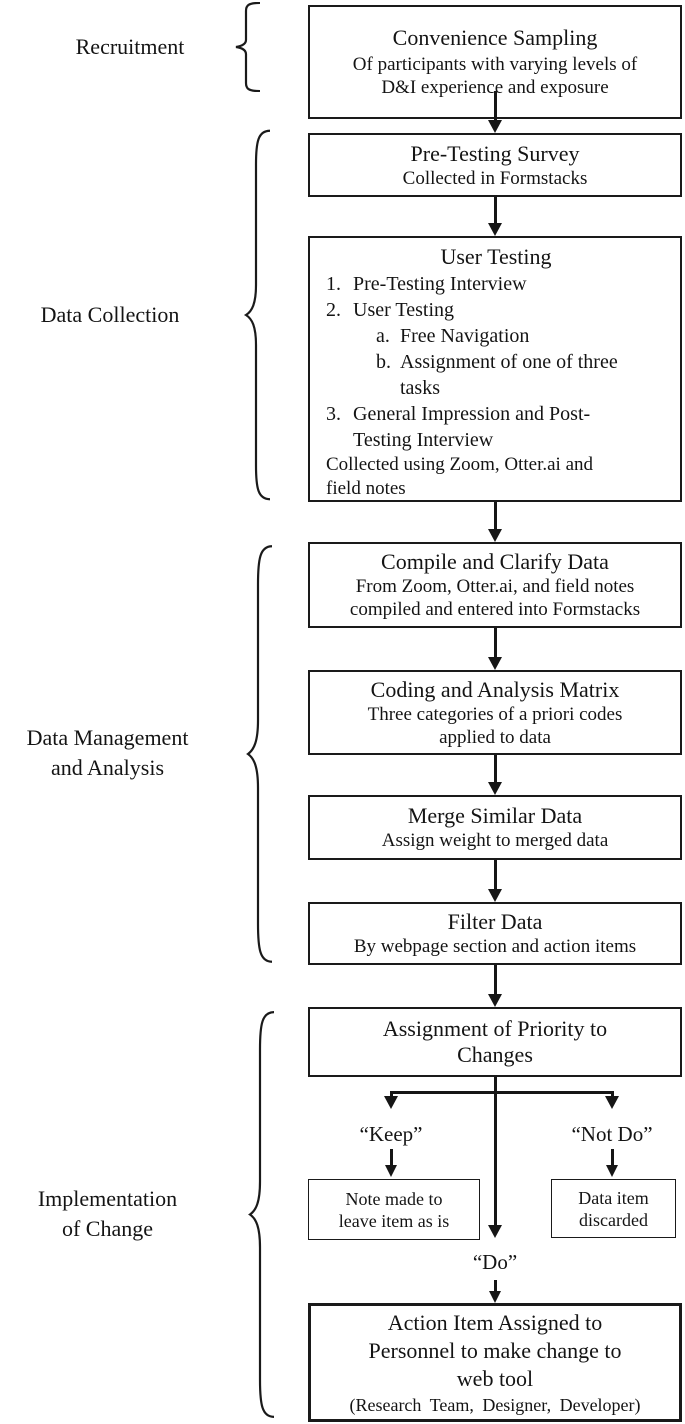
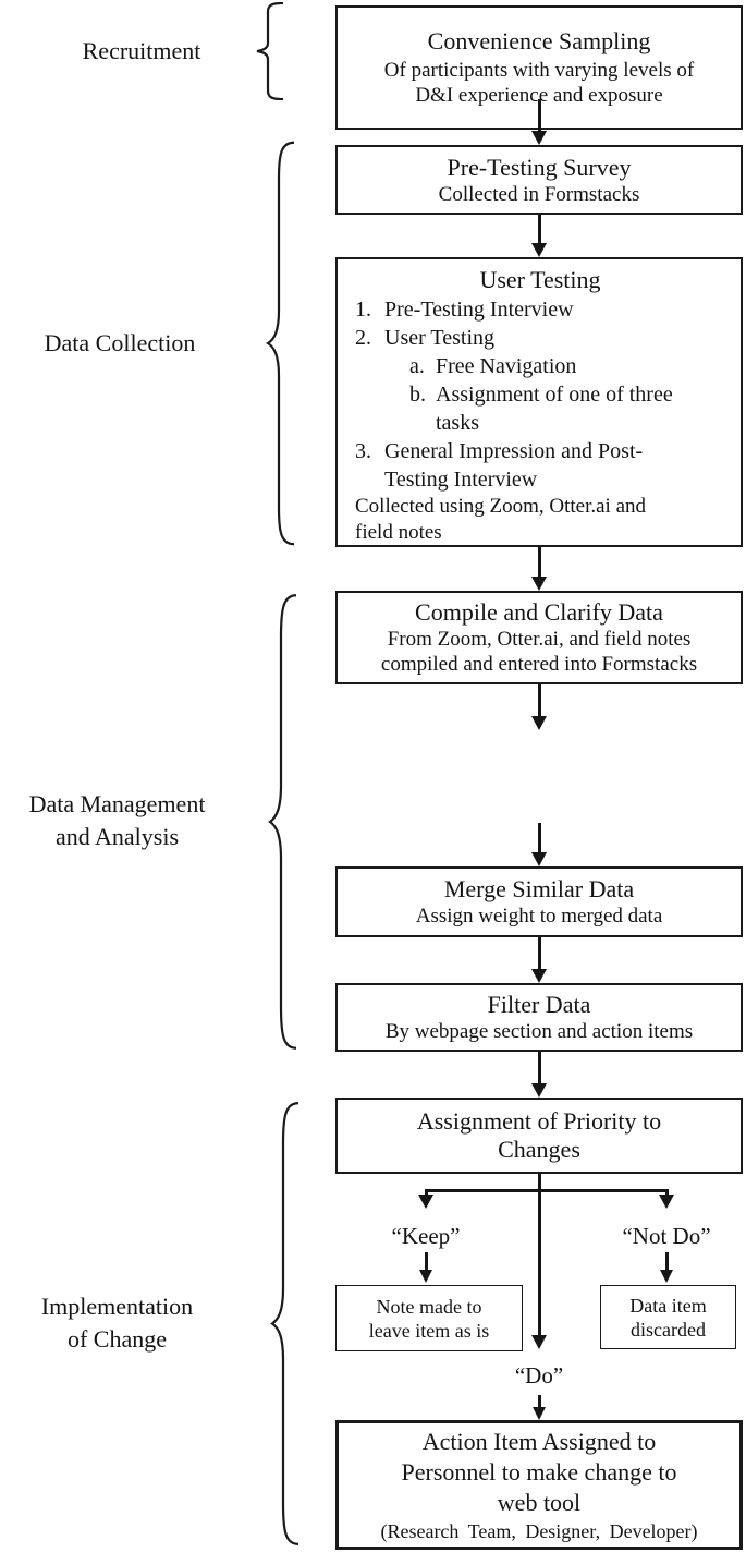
  Recruitment
  Data Collection
  Data Management
  and Analysis
  Implementation
  of Change
  Convenience Sampling
  Of participants with varying levels of
  D&I experience and exposure
  Pre-Testing Survey
  Collected in Formstacks
  User Testing
  1.
  Pre-Testing Interview
  2.
  User Testing
  a.
  Free Navigation
  b.
  Assignment of one of three
  tasks
  3.
  General Impression and Post-
  Testing Interview
  Collected using Zoom, Otter.ai and
  field notes
  Compile and Clarify Data
  From Zoom, Otter.ai, and field notes
  compiled and entered into Formstacks
- Coding and Analysis Matrix
- Three categories of a priori codes
- applied to data
  Merge Similar Data
  Assign weight to merged data
  Filter Data
  By webpage section and action items
  Assignment of Priority to
  Changes
  Note made to
  leave item as is
  Data item
  discarded
  Action Item Assigned to
  Personnel to make change to
  web tool
  (Research Team, Designer, Developer)
  “Keep”
  “Not Do”
  “Do”
